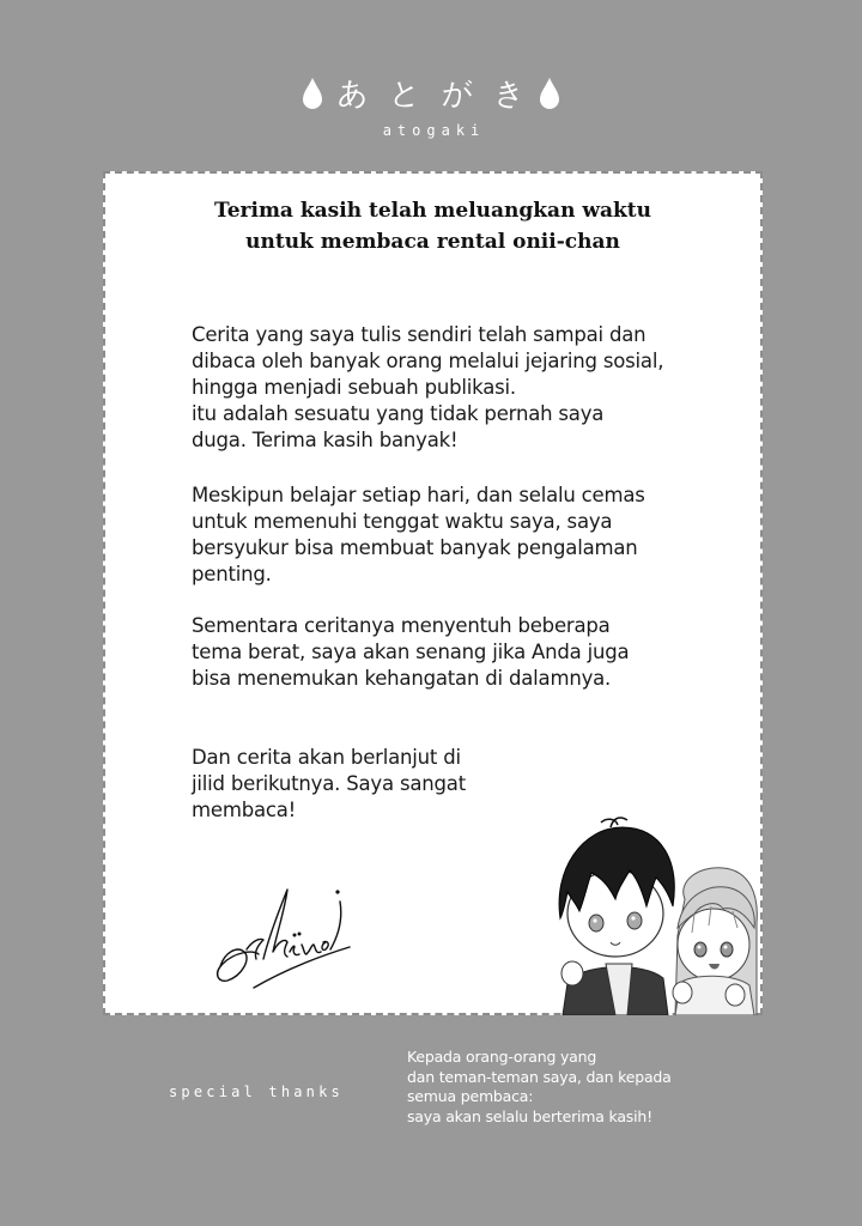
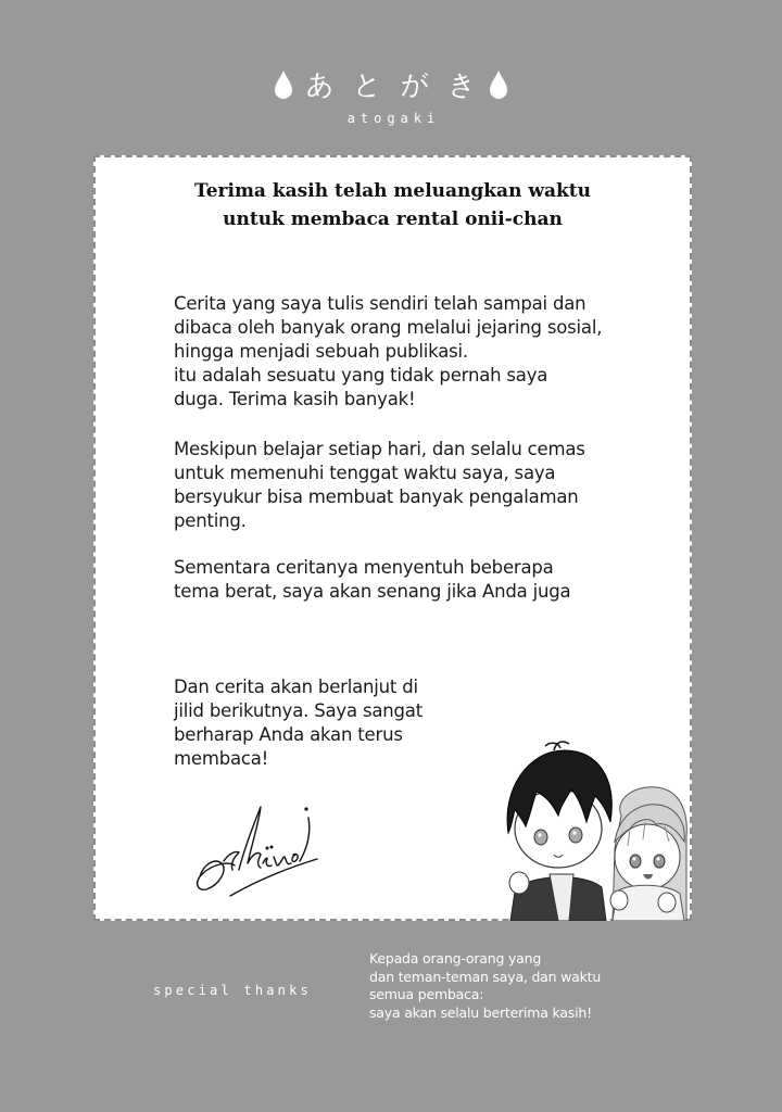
  あとがき
  atogaki
  Terima kasih telah meluangkan waktu
  untuk membaca rental onii-chan
  Cerita yang saya tulis sendiri telah sampai dan
  dibaca oleh banyak orang melalui jejaring sosial,
  hingga menjadi sebuah publikasi.
  itu adalah sesuatu yang tidak pernah saya
  duga. Terima kasih banyak!
  Meskipun belajar setiap hari, dan selalu cemas
  untuk memenuhi tenggat waktu saya, saya
  bersyukur bisa membuat banyak pengalaman
  penting.
  Sementara ceritanya menyentuh beberapa
  tema berat, saya akan senang jika Anda juga
- bisa menemukan kehangatan di dalamnya.
  Dan cerita akan berlanjut di
  jilid berikutnya. Saya sangat
+ berharap Anda akan terus
  membaca!
  special thanks
  Kepada orang-orang yang
- dan teman-teman saya, dan kepada
+ dan teman-teman saya, dan waktu
  semua pembaca:
  saya akan selalu berterima kasih!
